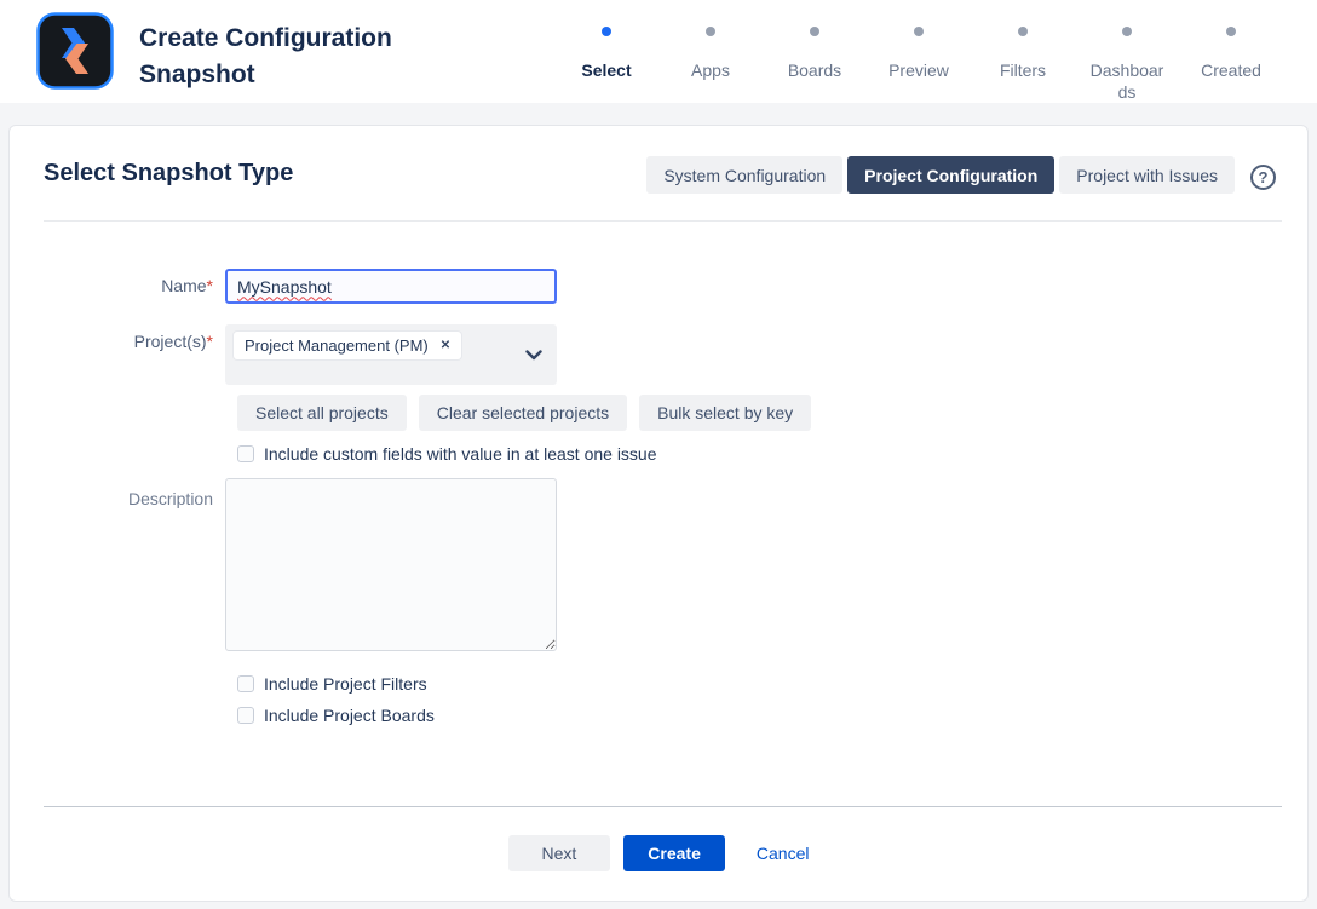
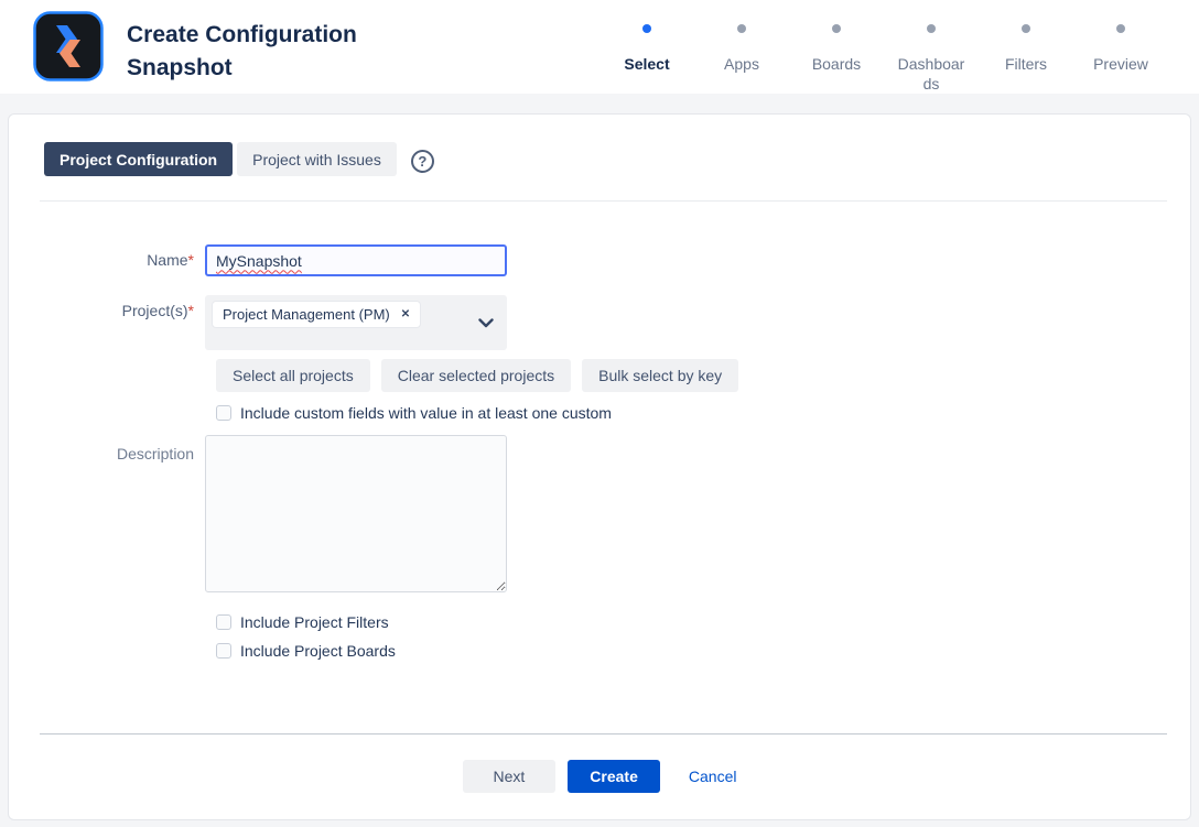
  Create Configuration Snapshot
  Select
  Apps
  Boards
- Preview
+ Dashboards
  Filters
- Dashboards
+ Preview
- Created
- Select Snapshot Type
- System Configuration
  Project Configuration
  Project with Issues
  ?
  Name*
  MySnapshot
  Project(s)*
  Project Management (PM)
  ✕
  Select all projects
  Clear selected projects
  Bulk select by key
- Include custom fields with value in at least one issue
+ Include custom fields with value in at least one custom
  Description
  Include Project Filters
  Include Project Boards
  Next
  Create
  Cancel
